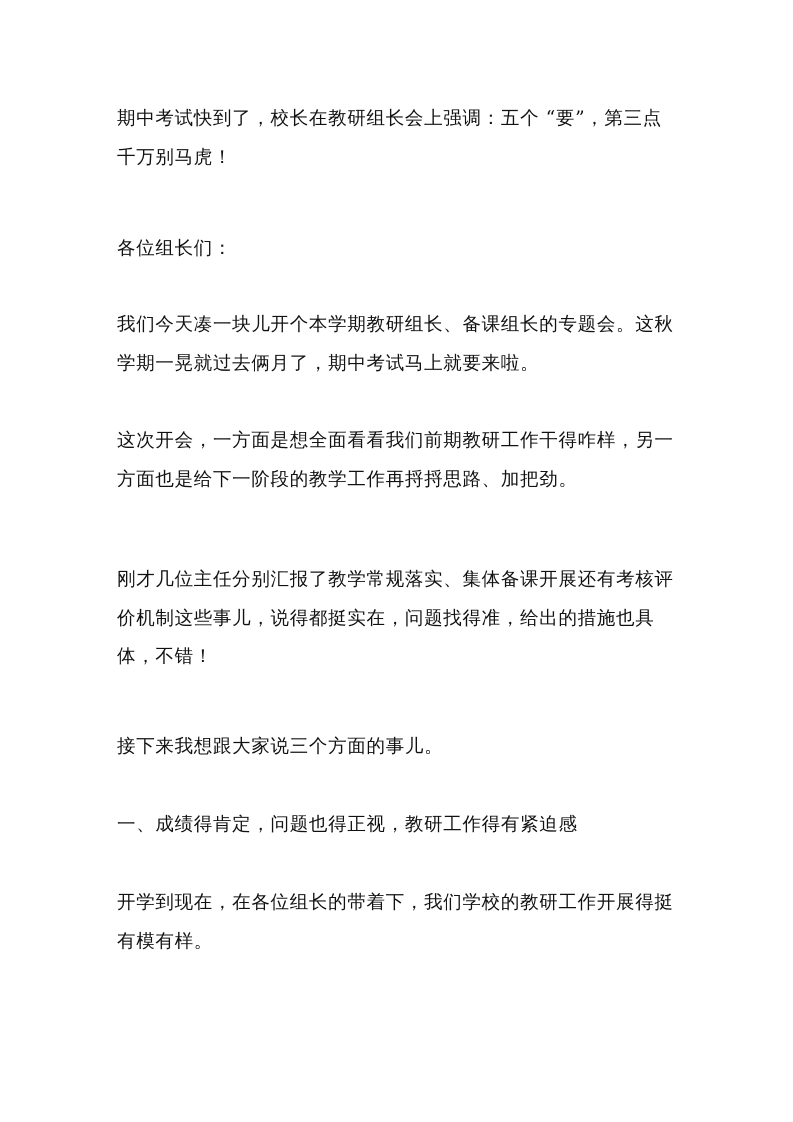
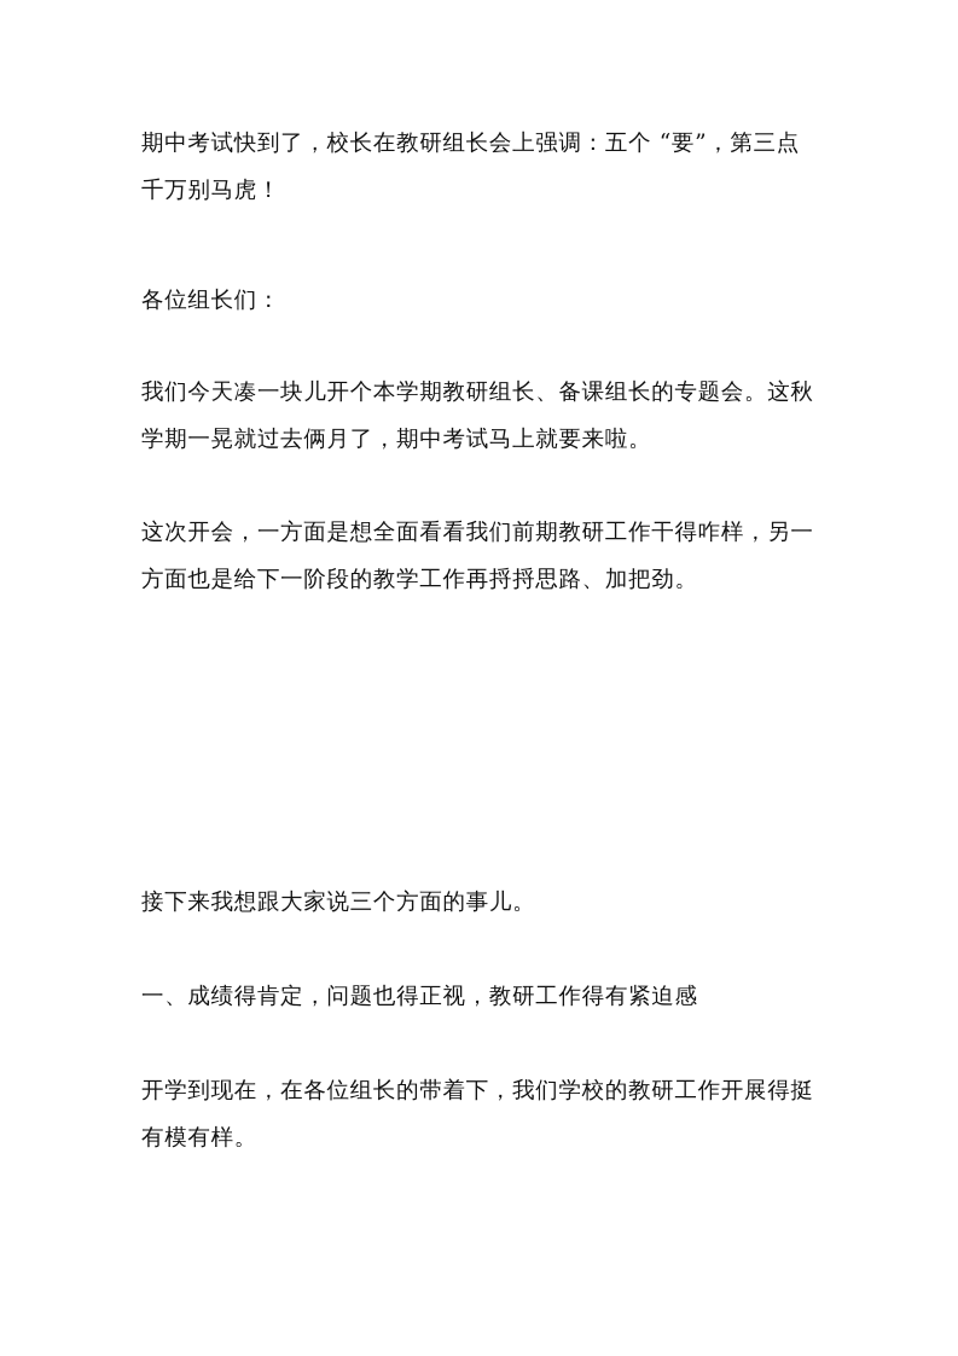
  期中考试快到了，校长在教研组长会上强调：五个 “要”，第三点千万别马虎！
  各位组长们：
  我们今天凑一块儿开个本学期教研组长、备课组长的专题会。这秋学期一晃就过去俩月了，期中考试马上就要来啦。
  这次开会，一方面是想全面看看我们前期教研工作干得咋样，另一方面也是给下一阶段的教学工作再捋捋思路、加把劲。
- 刚才几位主任分别汇报了教学常规落实、集体备课开展还有考核评价机制这些事儿，说得都挺实在，问题找得准，给出的措施也具体，不错！
  接下来我想跟大家说三个方面的事儿。
  一、成绩得肯定，问题也得正视，教研工作得有紧迫感
  开学到现在，在各位组长的带着下，我们学校的教研工作开展得挺有模有样。
